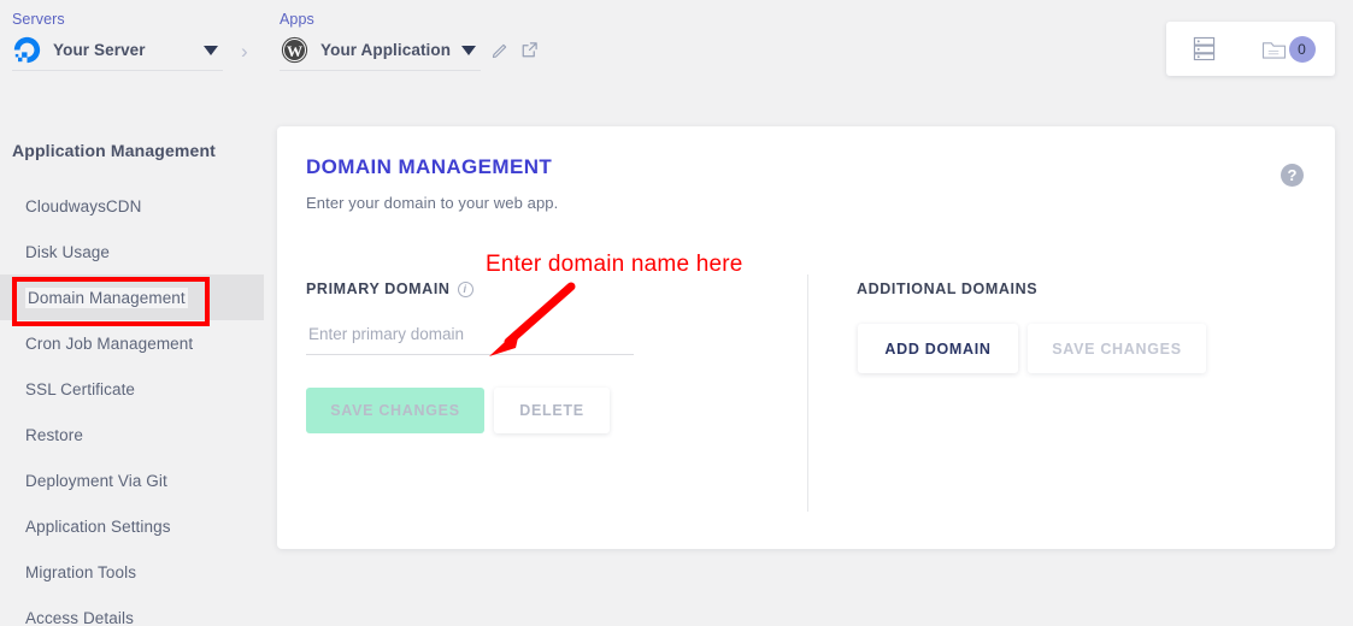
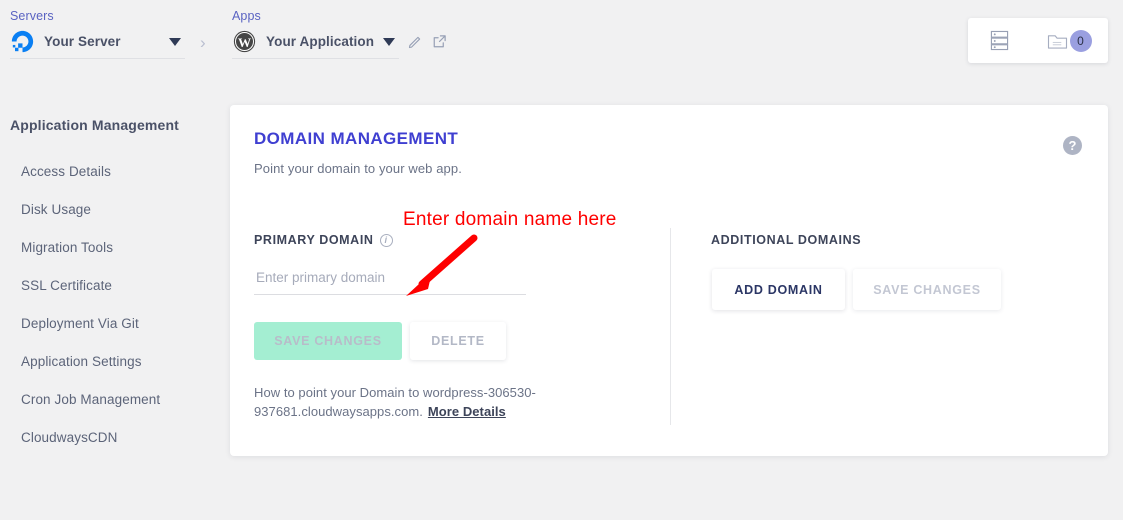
  Servers
  Your Server
  ›
  Apps
  W
  Your Application
  0
  Application Management
- CloudwaysCDN
+ Access Details
  Disk Usage
- Domain Management
- Cron Job Management
+ Migration Tools
  SSL Certificate
- Restore
  Deployment Via Git
  Application Settings
- Migration Tools
+ Cron Job Management
- Access Details
+ CloudwaysCDN
  DOMAIN MANAGEMENT
- Enter your domain to your web app.
+ Point your domain to your web app.
  ?
  PRIMARY DOMAIN
  i
  Enter primary domain
  SAVE CHANGES
  DELETE
+ How to point your Domain to wordpress-306530-937681.cloudwaysapps.com. More Details
  ADDITIONAL DOMAINS
  ADD DOMAIN
  SAVE CHANGES
  Enter domain name here
